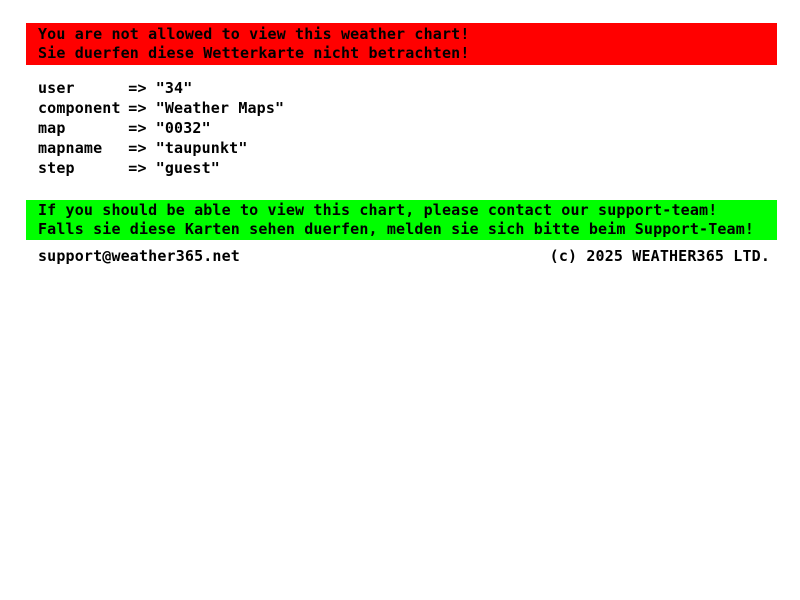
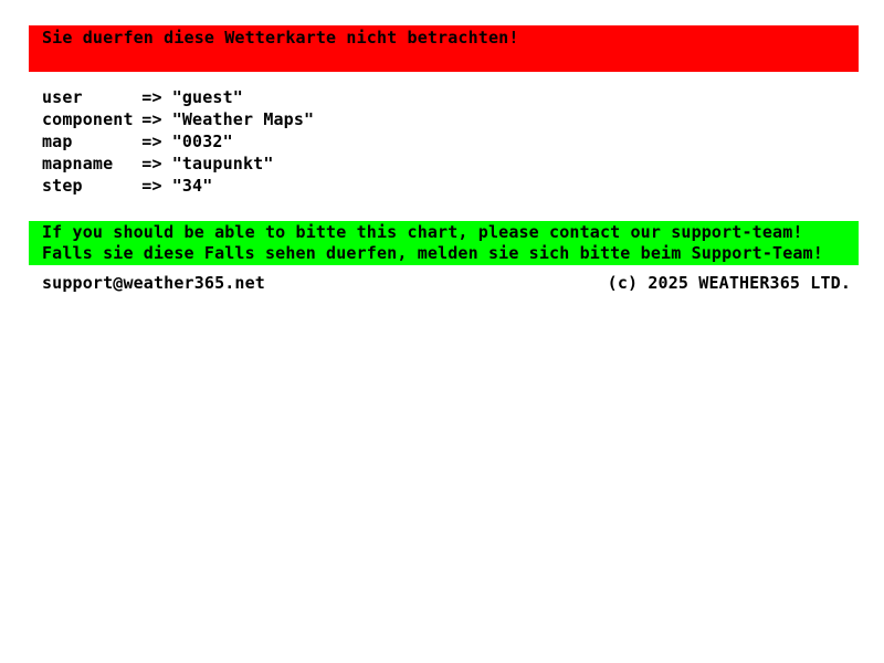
- You are not allowed to view this weather chart!
  Sie duerfen diese Wetterkarte nicht betrachten!
- user => "34"
+ user => "guest"
  component => "Weather Maps"
  map => "0032"
  mapname => "taupunkt"
- step => "guest"
+ step => "34"
- If you should be able to view this chart, please contact our support-team!
+ If you should be able to bitte this chart, please contact our support-team!
- Falls sie diese Karten sehen duerfen, melden sie sich bitte beim Support-Team!
+ Falls sie diese Falls sehen duerfen, melden sie sich bitte beim Support-Team!
  support@weather365.net
  (c) 2025 WEATHER365 LTD.
